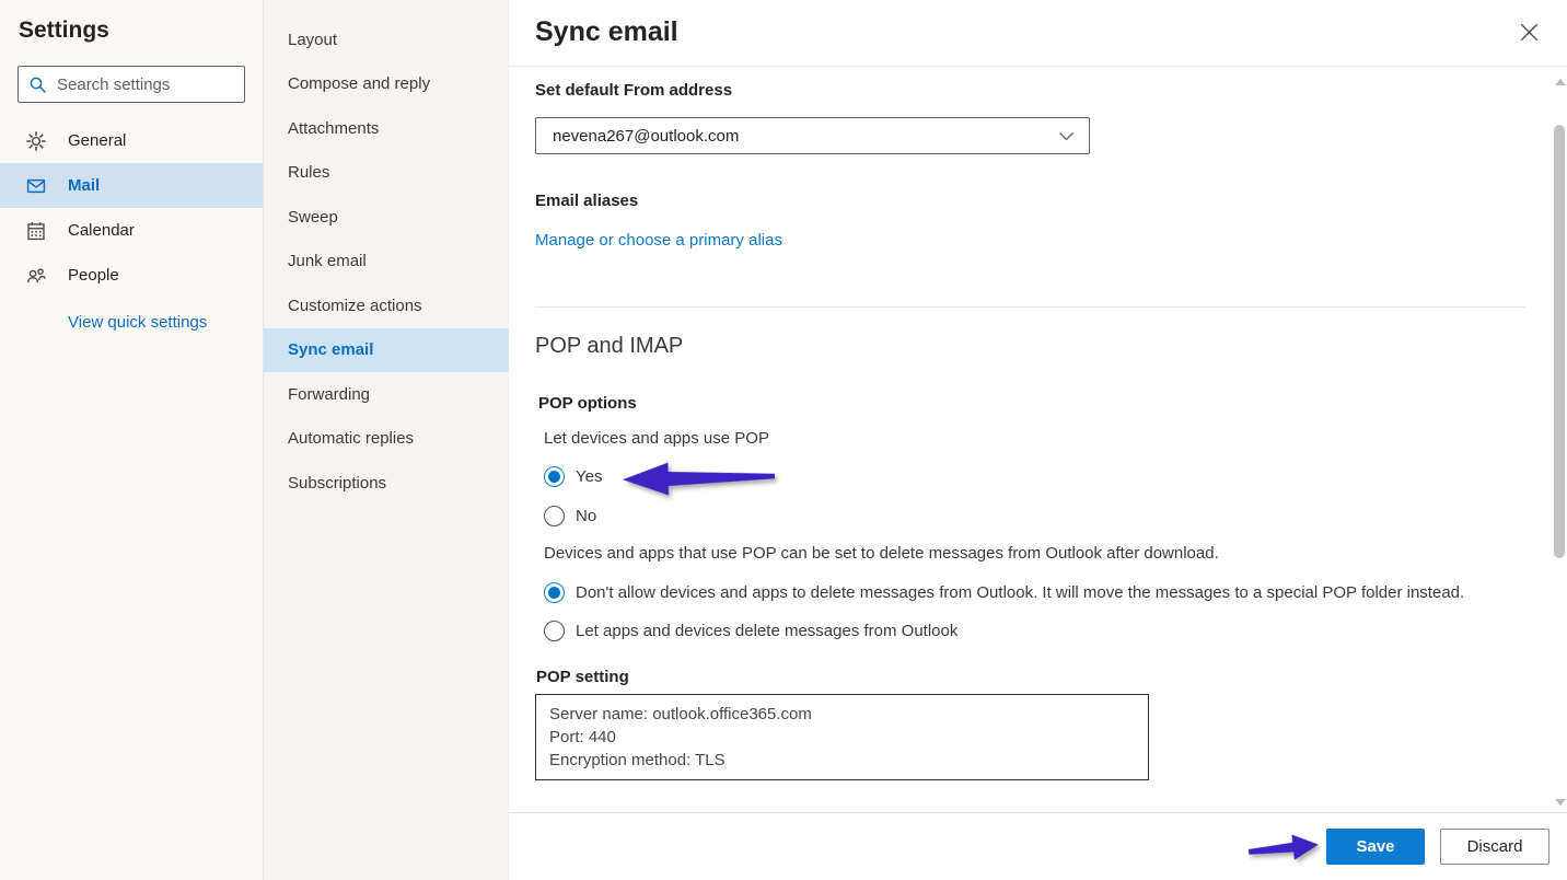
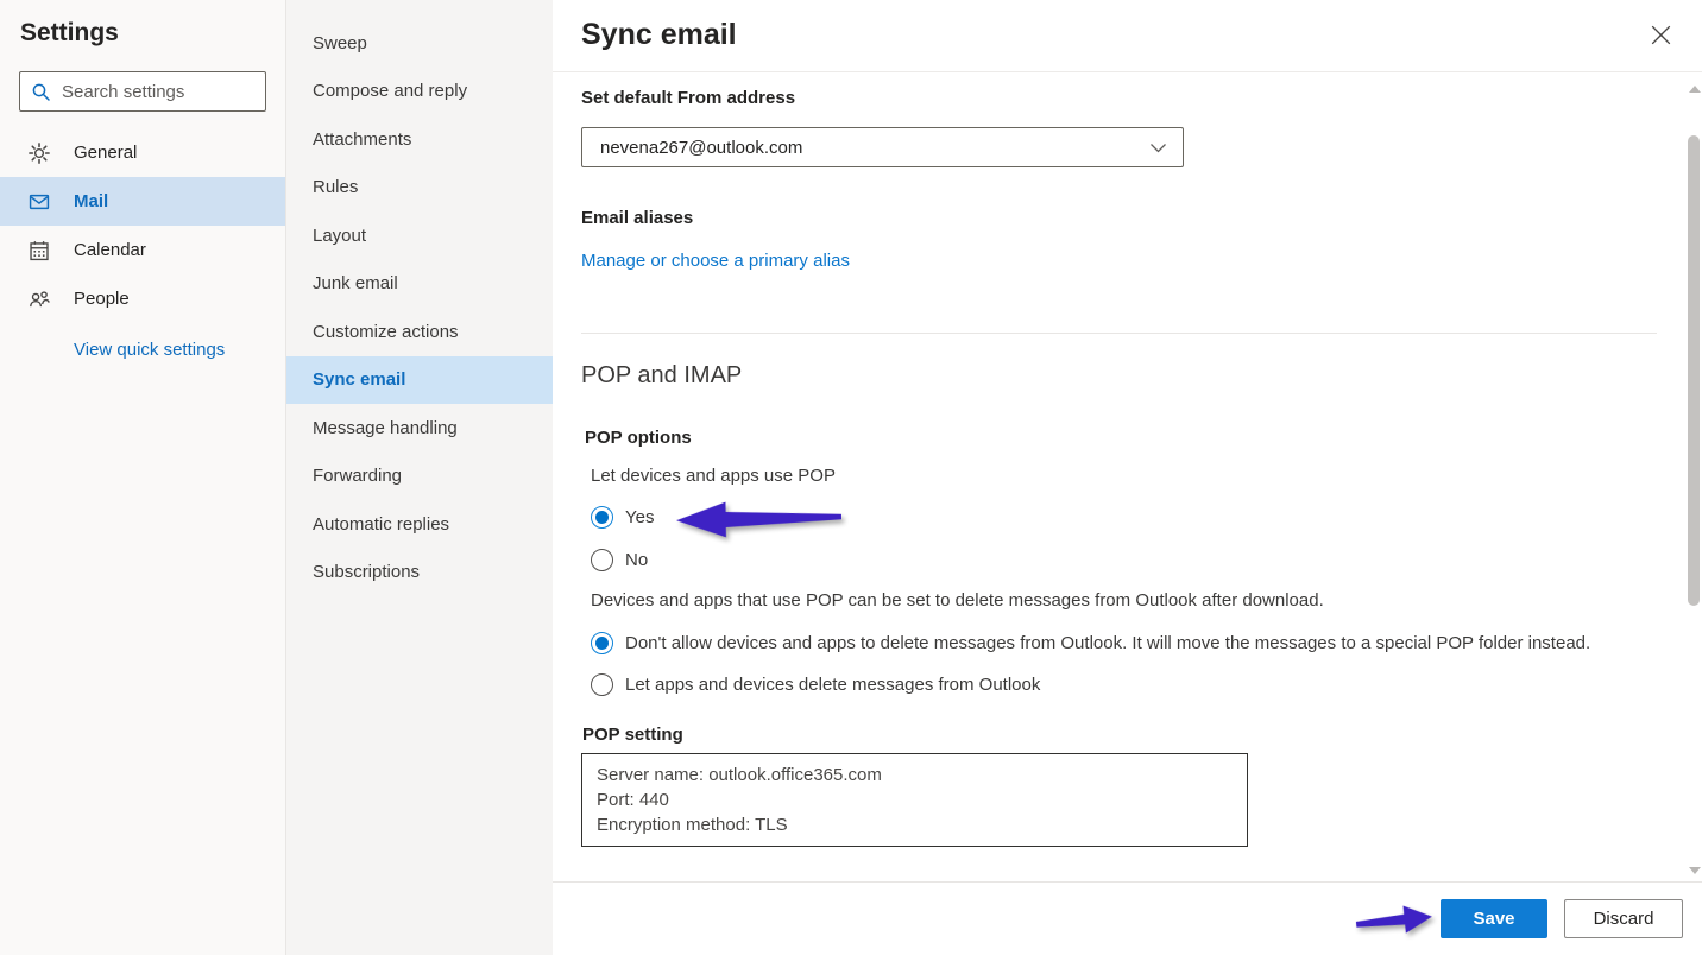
  Settings
  Search settings
  General
  Mail
  Calendar
  People
  View quick settings
- Layout
+ Sweep
  Compose and reply
  Attachments
  Rules
- Sweep
+ Layout
  Junk email
  Customize actions
  Sync email
+ Message handling
  Forwarding
  Automatic replies
  Subscriptions
  Sync email
  Set default From address
  nevena267@outlook.com
  Email aliases
  Manage or choose a primary alias
  POP and IMAP
  POP options
  Let devices and apps use POP
  Yes
  No
  Devices and apps that use POP can be set to delete messages from Outlook after download.
  Don't allow devices and apps to delete messages from Outlook. It will move the messages to a special POP folder instead.
  Let apps and devices delete messages from Outlook
  POP setting
  Server name: outlook.office365.com
  Port: 440
  Encryption method: TLS
  Save
  Discard
